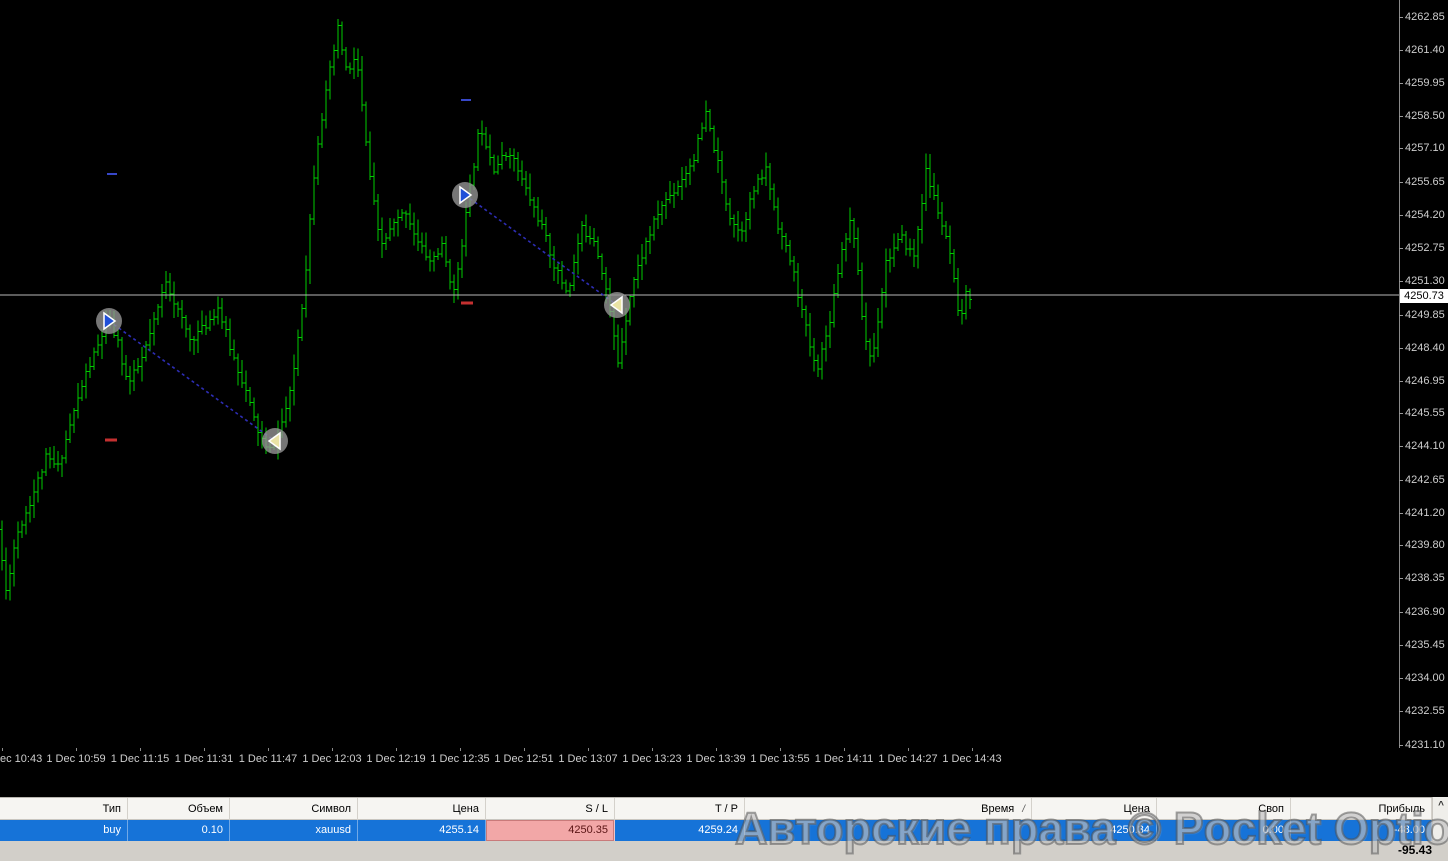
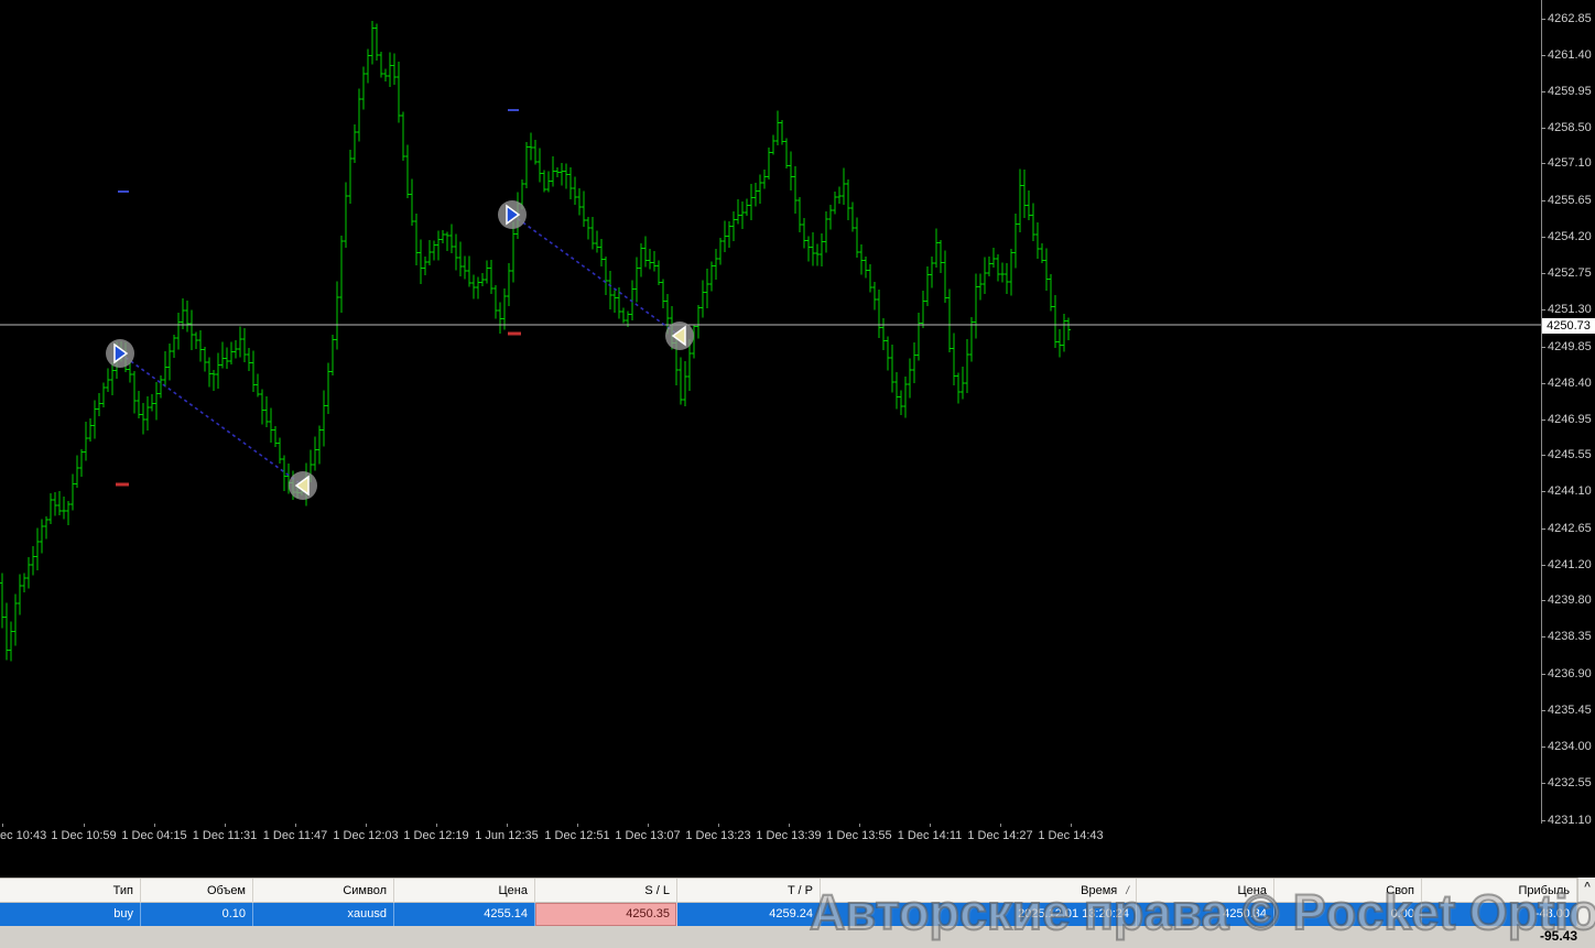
  4262.85
  4261.40
  4259.95
  4258.50
  4257.10
  4255.65
  4254.20
  4252.75
  4251.30
  4249.85
  4248.40
  4246.95
  4245.55
  4244.10
  4242.65
  4241.20
  4239.80
  4238.35
  4236.90
  4235.45
  4234.00
  4232.55
  4231.10
  4250.73
  ec 10:43
  1 Dec 10:59
- 1 Dec 11:15
+ 1 Dec 04:15
  1 Dec 11:31
  1 Dec 11:47
  1 Dec 12:03
  1 Dec 12:19
- 1 Dec 12:35
+ 1 Jun 12:35
  1 Dec 12:51
  1 Dec 13:07
  1 Dec 13:23
  1 Dec 13:39
  1 Dec 13:55
  1 Dec 14:11
  1 Dec 14:27
  1 Dec 14:43
  Тип
  Объем
  Символ
  Цена
  S / L
  T / P
  Время /
  Цена
  Своп
  Прибыль
  buy
  0.10
  xauusd
  4255.14
  4250.35
  4259.24
+ 2025.12.01 13:20:24
  4250.34
  0.00
  -48.00
  ^
  -95.43
  Авторские права © Pocket Optio
